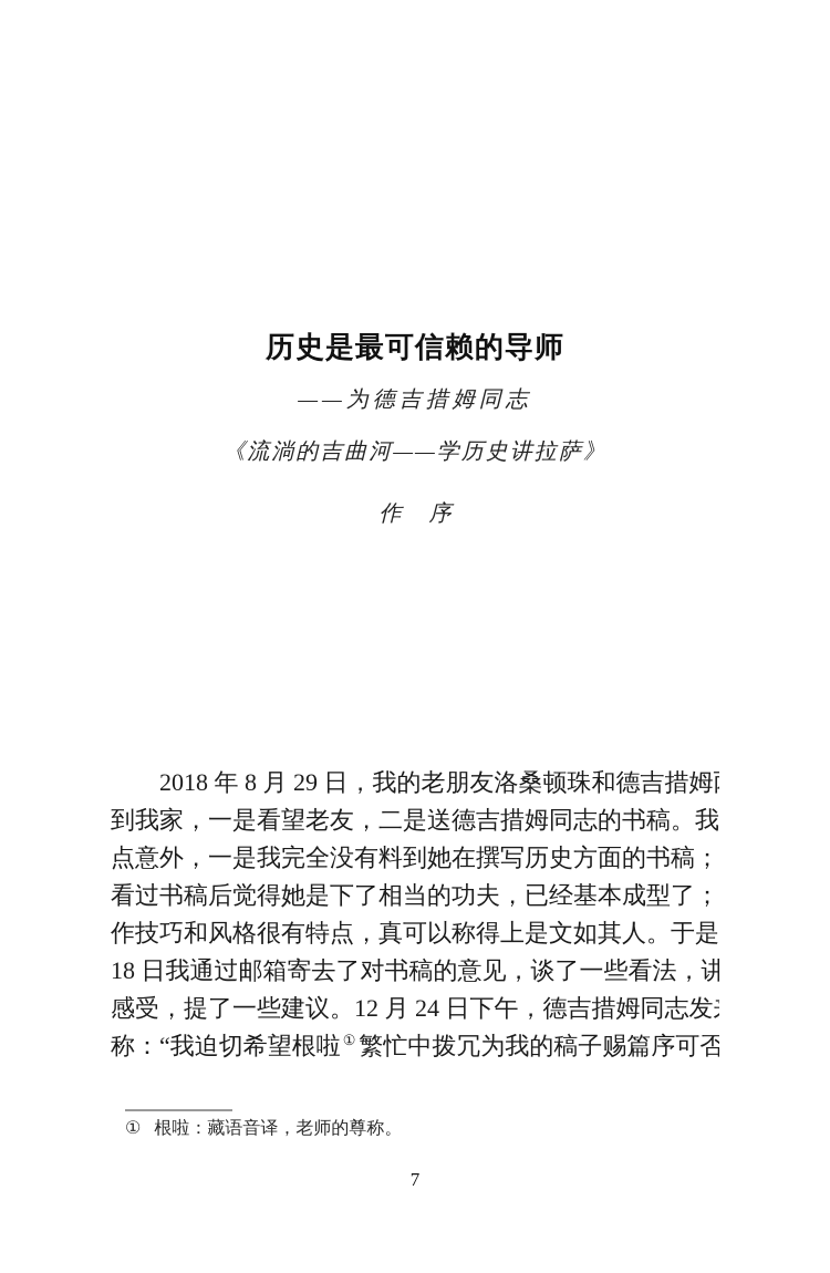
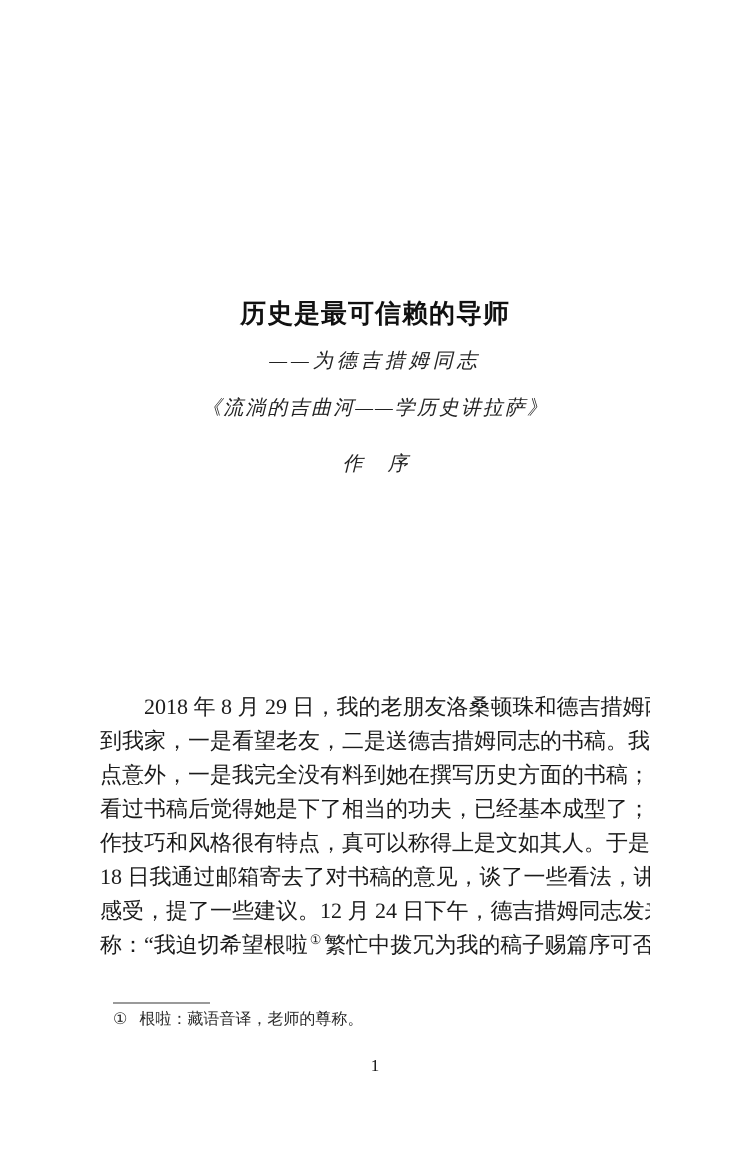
  历史是最可信赖的导师
  ——为德吉措姆同志
  《流淌的吉曲河——学历史讲拉萨》
  作 序
  2018 年 8 月 29 日，我的老朋友洛桑顿珠和德吉措姆
  到我家，一是看望老友，二是送德吉措姆同志的书稿。我
  点意外，一是我完全没有料到她在撰写历史方面的书稿；
  看过书稿后觉得她是下了相当的功夫，已经基本成型了；
  作技巧和风格很有特点，真可以称得上是文如其人。于是
  18 日我通过邮箱寄去了对书稿的意见，谈了一些看法，讲
  感受，提了一些建议。12 月 24 日下午，德吉措姆同志发
  称：“我迫切希望根啦 ① 繁忙中拨冗为我的稿子赐篇序可否
  ① 根啦：藏语音译，老师的尊称。
- 7
+ 1
